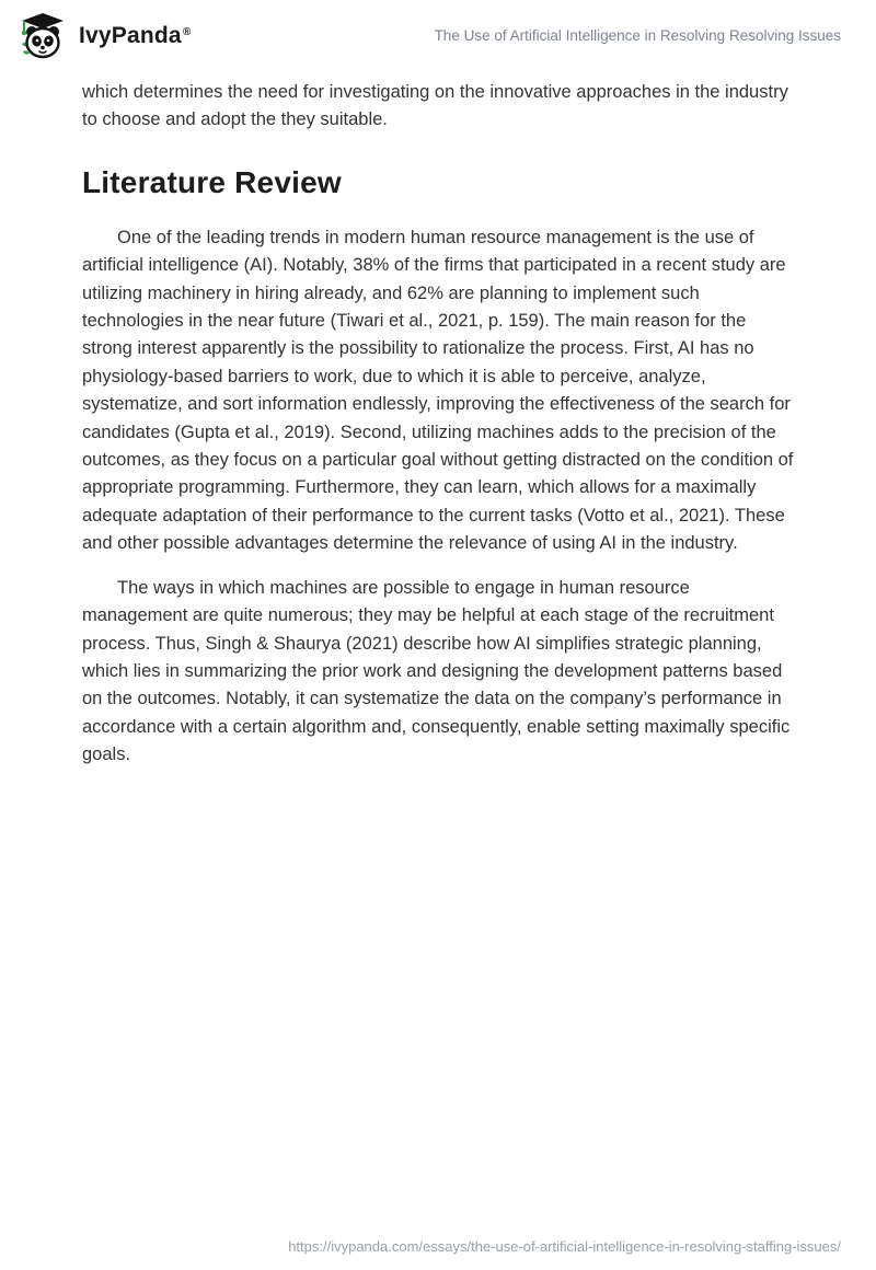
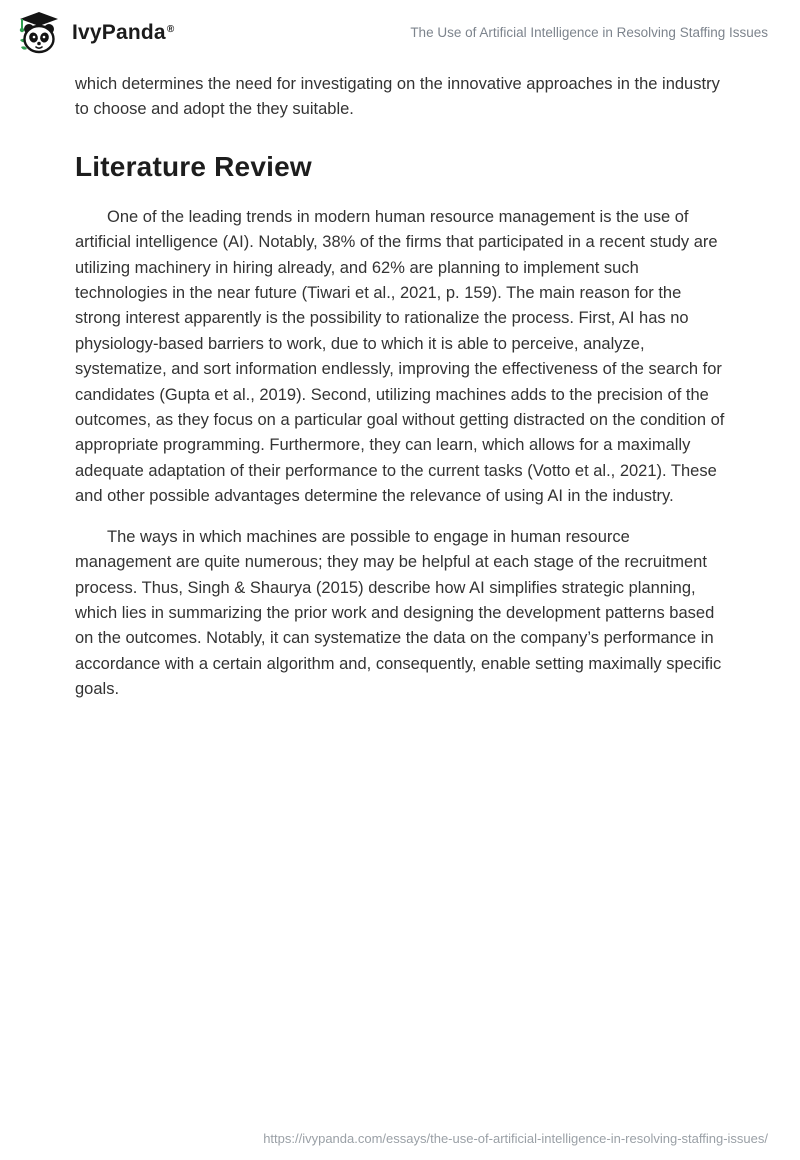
  IvyPanda®
- The Use of Artificial Intelligence in Resolving Resolving Issues
+ The Use of Artificial Intelligence in Resolving Staffing Issues
  which determines the need for investigating on the innovative approaches in the industry to choose and adopt the they suitable.
  Literature Review
  One of the leading trends in modern human resource management is the use of artificial intelligence (AI). Notably, 38% of the firms that participated in a recent study are utilizing machinery in hiring already, and 62% are planning to implement such technologies in the near future (Tiwari et al., 2021, p. 159). The main reason for the strong interest apparently is the possibility to rationalize the process. First, AI has no physiology-based barriers to work, due to which it is able to perceive, analyze, systematize, and sort information endlessly, improving the effectiveness of the search for candidates (Gupta et al., 2019). Second, utilizing machines adds to the precision of the outcomes, as they focus on a particular goal without getting distracted on the condition of appropriate programming. Furthermore, they can learn, which allows for a maximally adequate adaptation of their performance to the current tasks (Votto et al., 2021). These and other possible advantages determine the relevance of using AI in the industry.
- The ways in which machines are possible to engage in human resource management are quite numerous; they may be helpful at each stage of the recruitment process. Thus, Singh & Shaurya (2021) describe how AI simplifies strategic planning, which lies in summarizing the prior work and designing the development patterns based on the outcomes. Notably, it can systematize the data on the company’s performance in accordance with a certain algorithm and, consequently, enable setting maximally specific goals.
+ The ways in which machines are possible to engage in human resource management are quite numerous; they may be helpful at each stage of the recruitment process. Thus, Singh & Shaurya (2015) describe how AI simplifies strategic planning, which lies in summarizing the prior work and designing the development patterns based on the outcomes. Notably, it can systematize the data on the company’s performance in accordance with a certain algorithm and, consequently, enable setting maximally specific goals.
  https://ivypanda.com/essays/the-use-of-artificial-intelligence-in-resolving-staffing-issues/
